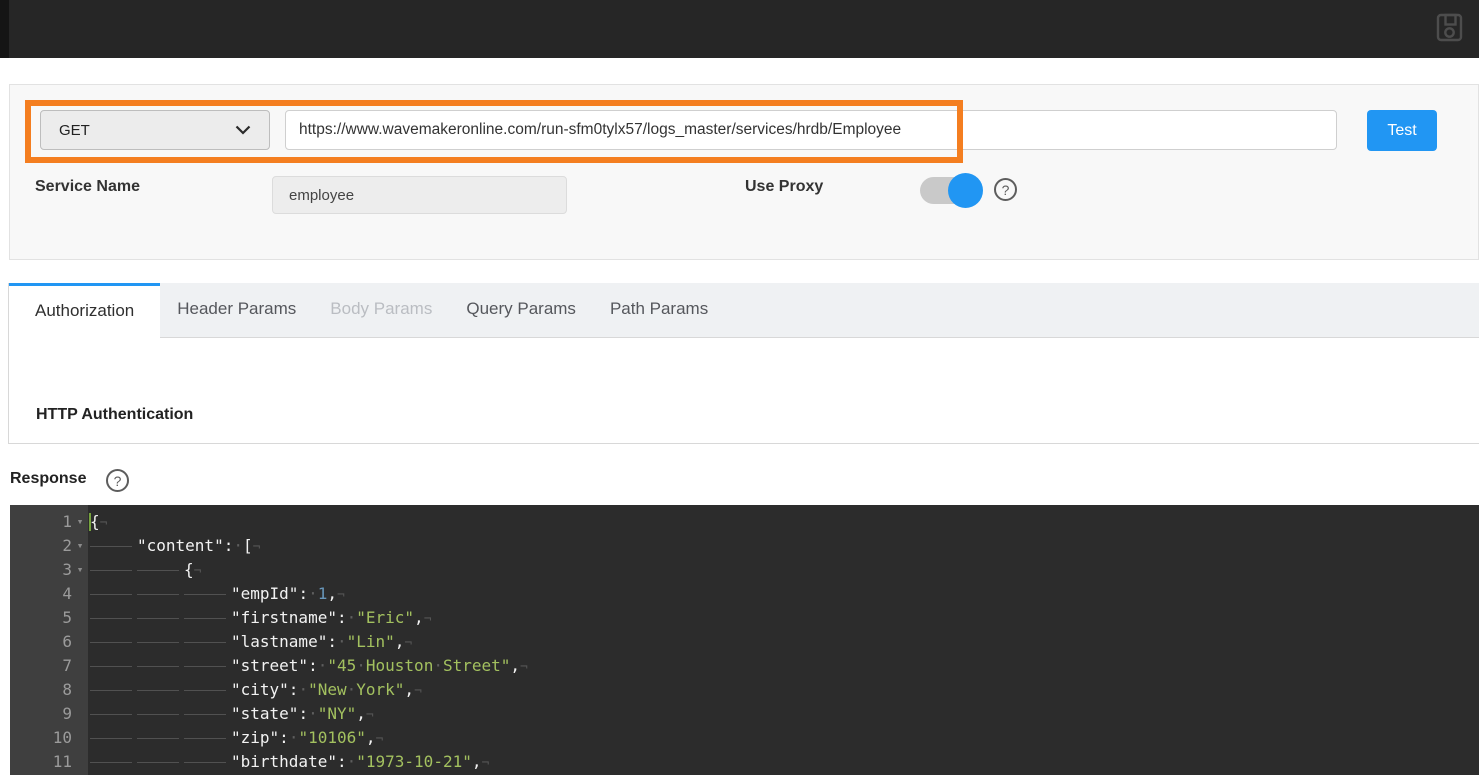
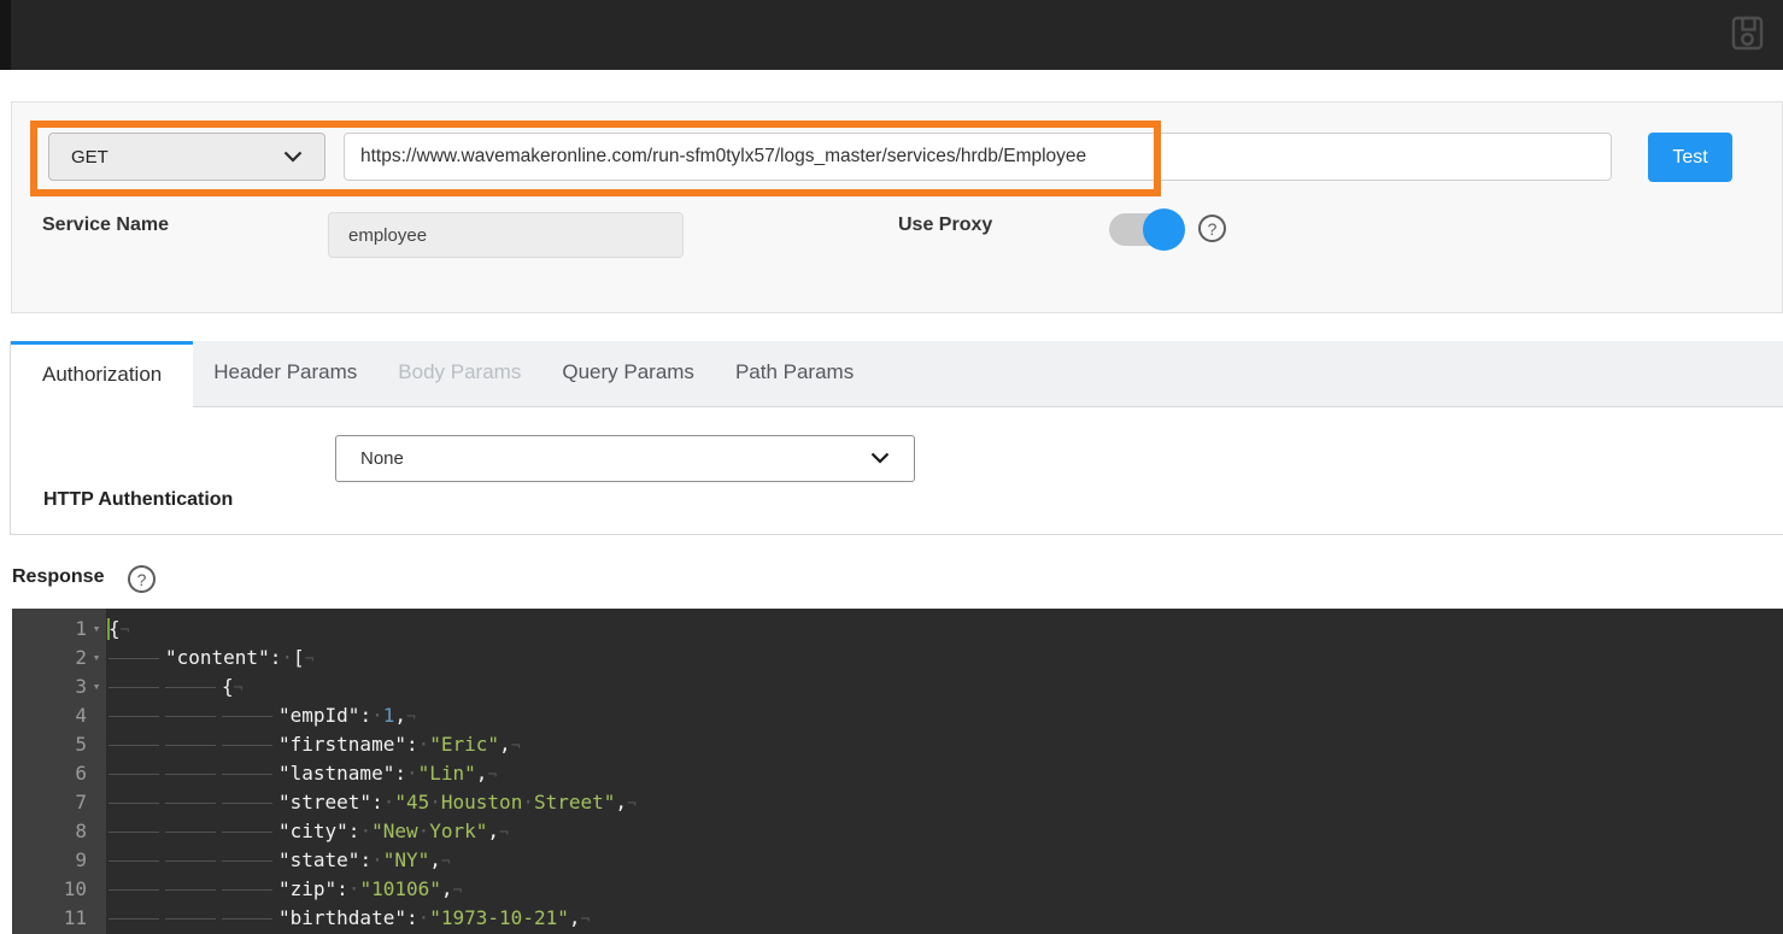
  GET
  https://www.wavemakeronline.com/run-sfm0tylx57/logs_master/services/hrdb/Employee
  Test
  Service Name
  employee
  Use Proxy
  ?
  Authorization
  Header Params
  Body Params
  Query Params
  Path Params
  HTTP Authentication
+ None
  Response
  ?
  1
  ▾
  2
  ▾
  3
  ▾
  4
  5
  6
  7
  8
  9
  10
  11
  {¬
  "content":·[¬
  {¬
  "empId":·1,¬
  "firstname":·"Eric",¬
  "lastname":·"Lin",¬
  "street":·"45·Houston·Street",¬
  "city":·"New·York",¬
  "state":·"NY",¬
  "zip":·"10106",¬
  "birthdate":·"1973-10-21",¬
